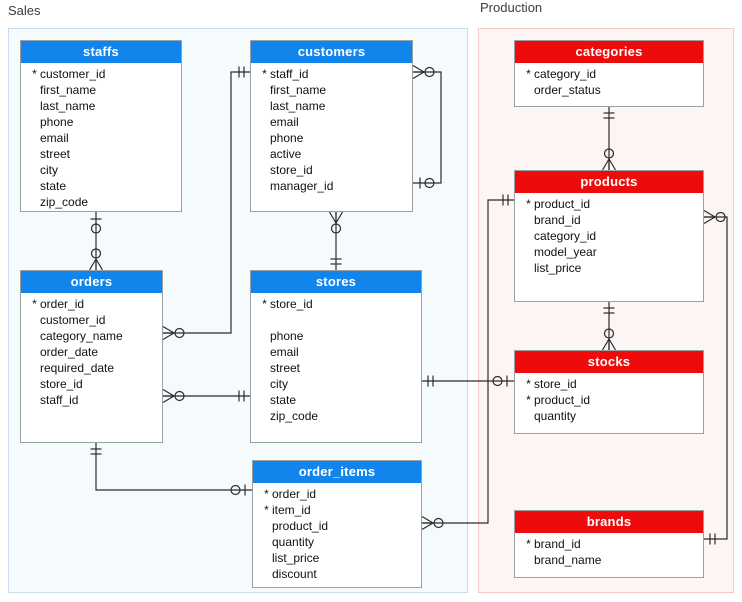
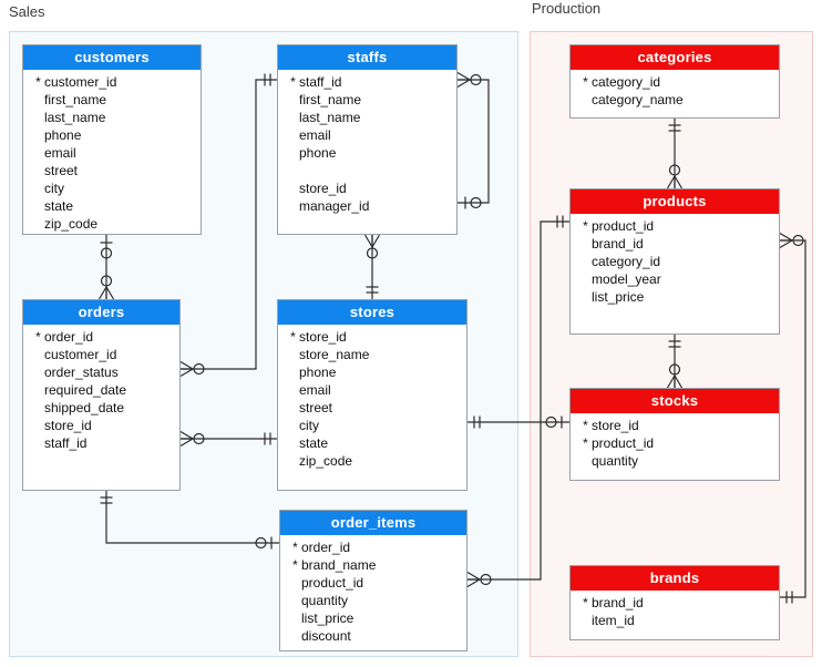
  Sales
  Production
- staffs
+ customers
  *
  customer_id
  first_name
  last_name
  phone
  email
  street
  city
  state
  zip_code
- customers
+ staffs
  *
  staff_id
  first_name
  last_name
  email
  phone
- active
  store_id
  manager_id
  orders
  *
  order_id
  customer_id
- category_name
+ order_status
- order_date
  required_date
+ shipped_date
  store_id
  staff_id
  stores
  *
  store_id
+ store_name
  phone
  email
  street
  city
  state
  zip_code
  order_items
  *
  order_id
  *
- item_id
+ brand_name
  product_id
  quantity
  list_price
  discount
  categories
  *
  category_id
- order_status
+ category_name
  products
  *
  product_id
  brand_id
  category_id
  model_year
  list_price
  stocks
  *
  store_id
  *
  product_id
  quantity
  brands
  *
  brand_id
- brand_name
+ item_id
